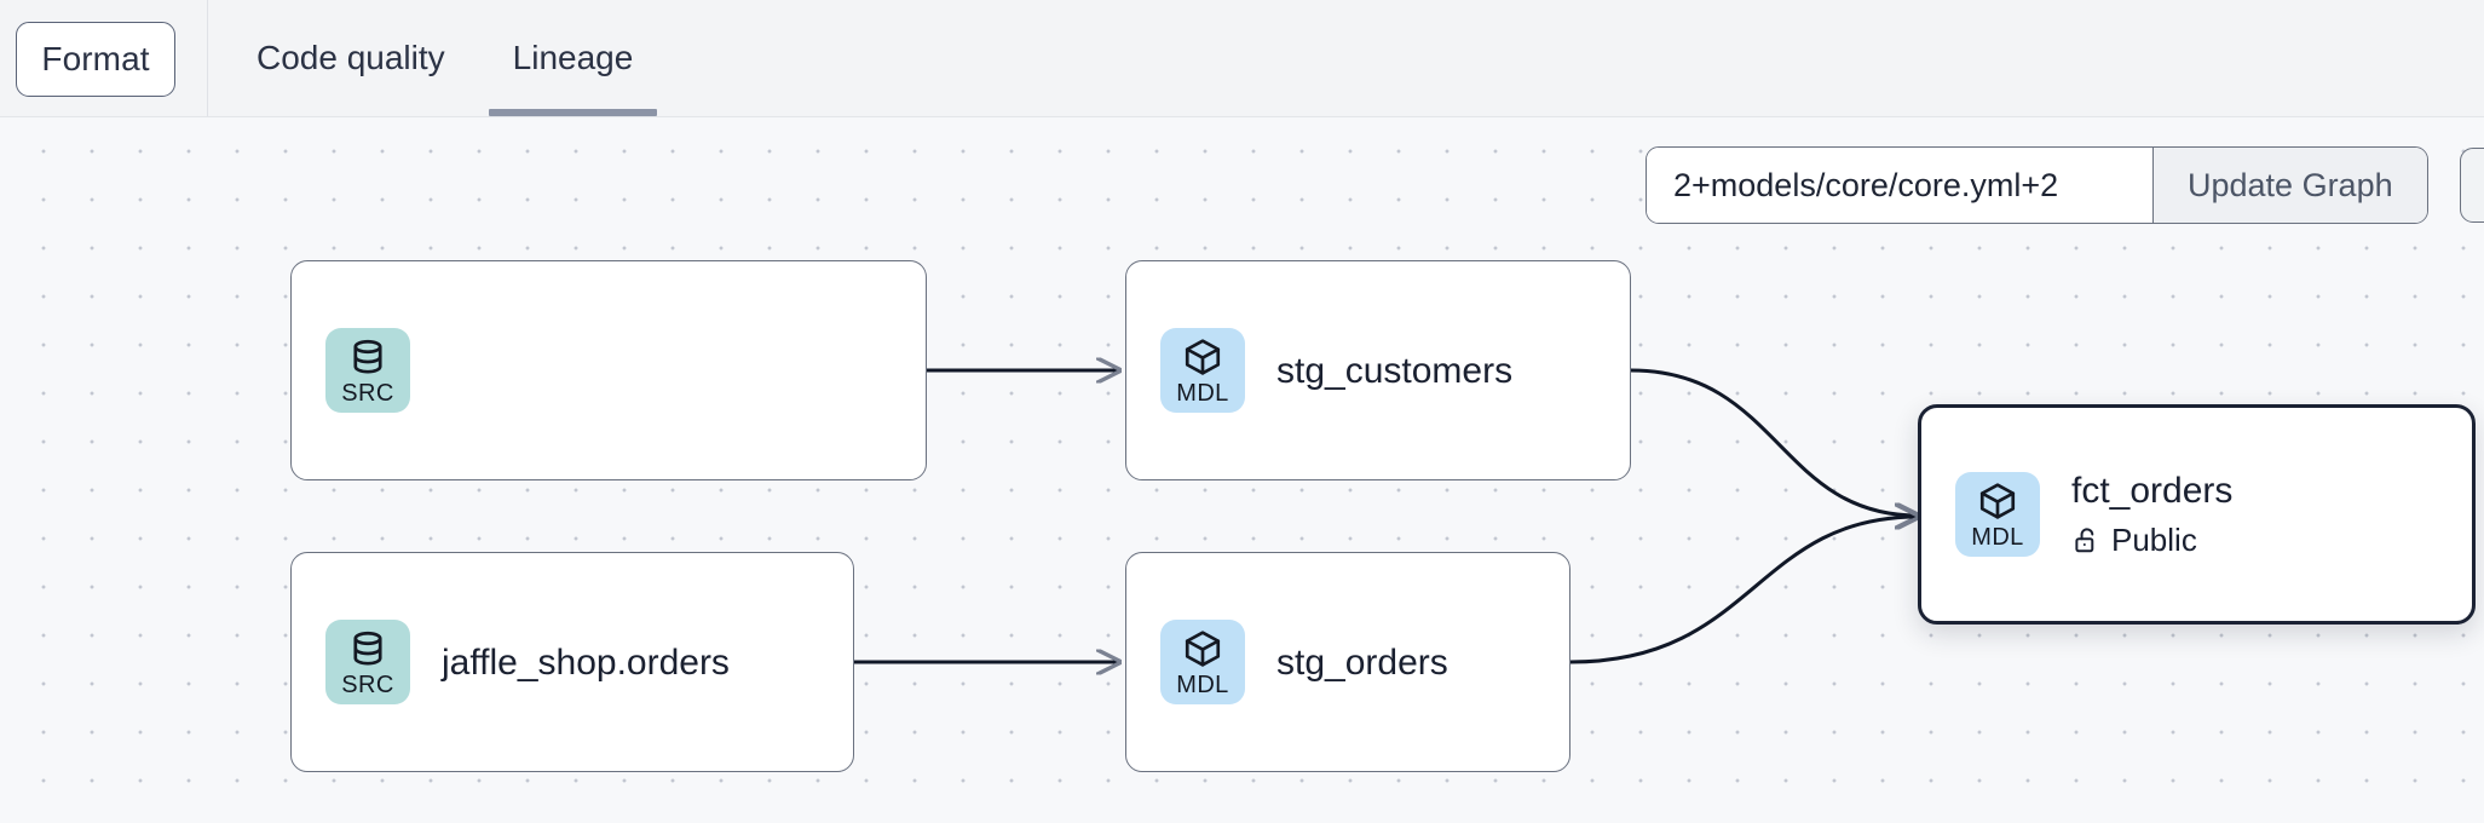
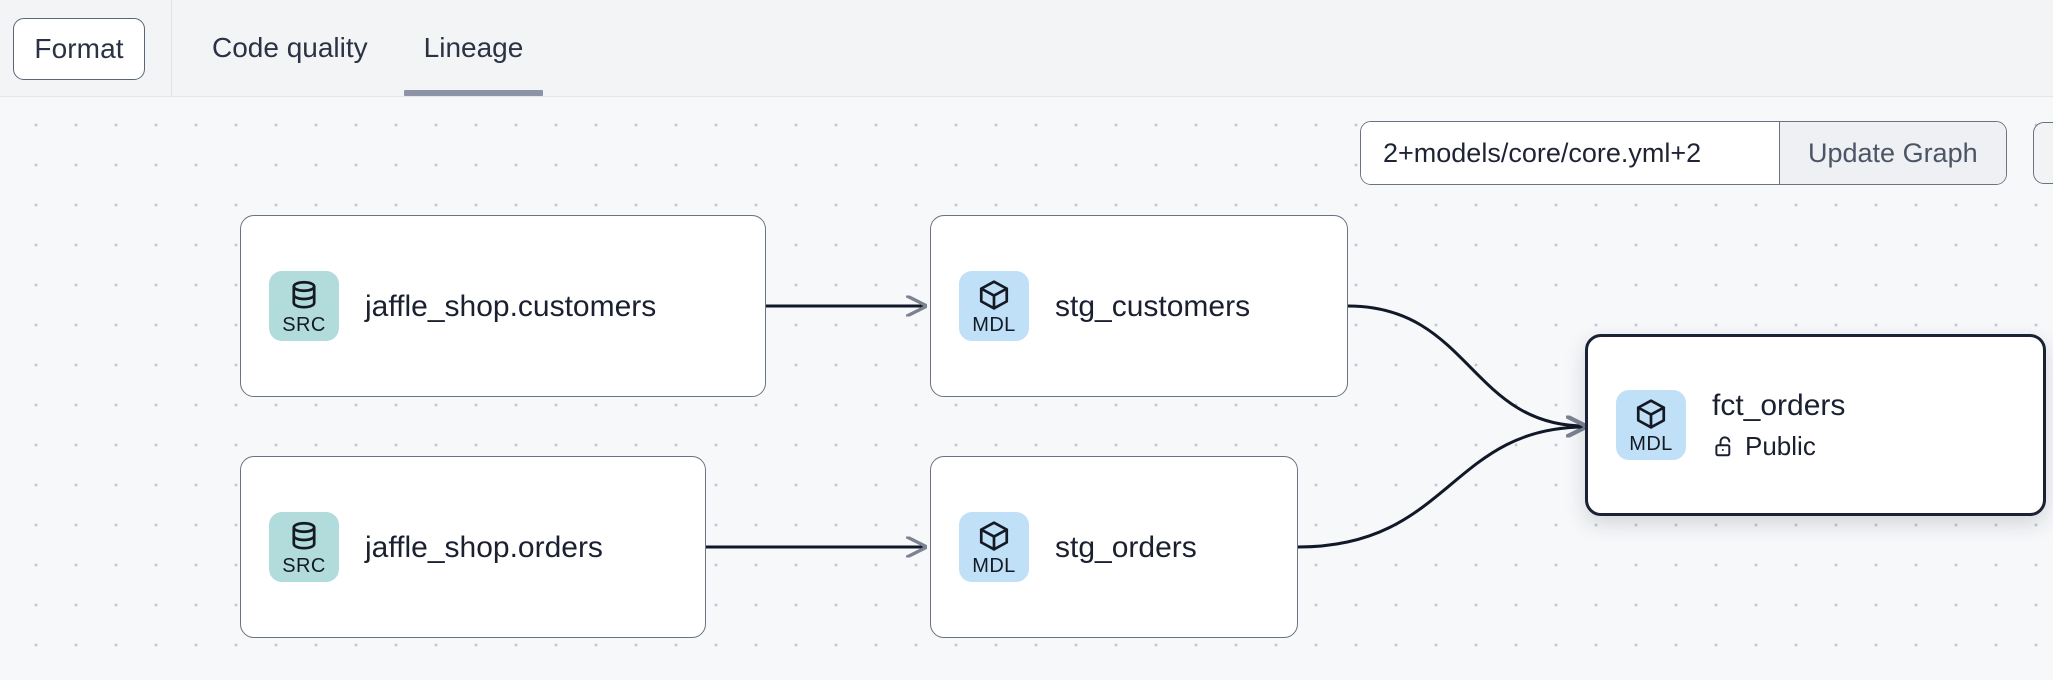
  Format
  Code quality
  Lineage
  SRC
+ jaffle_shop.customers
  SRC
  jaffle_shop.orders
  MDL
  stg_customers
  MDL
  stg_orders
  MDL
  fct_orders
  Public
  2+models/core/core.yml+2
  Update Graph
